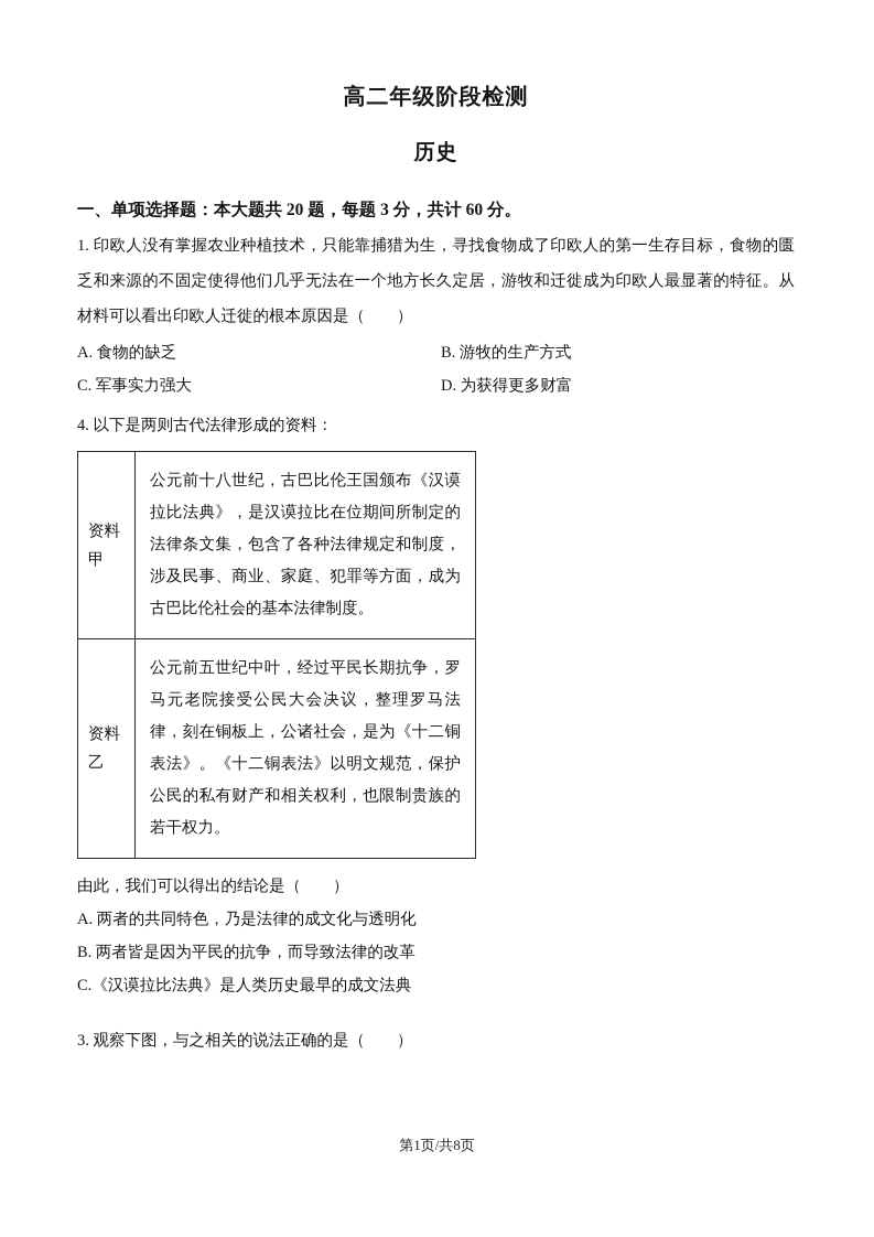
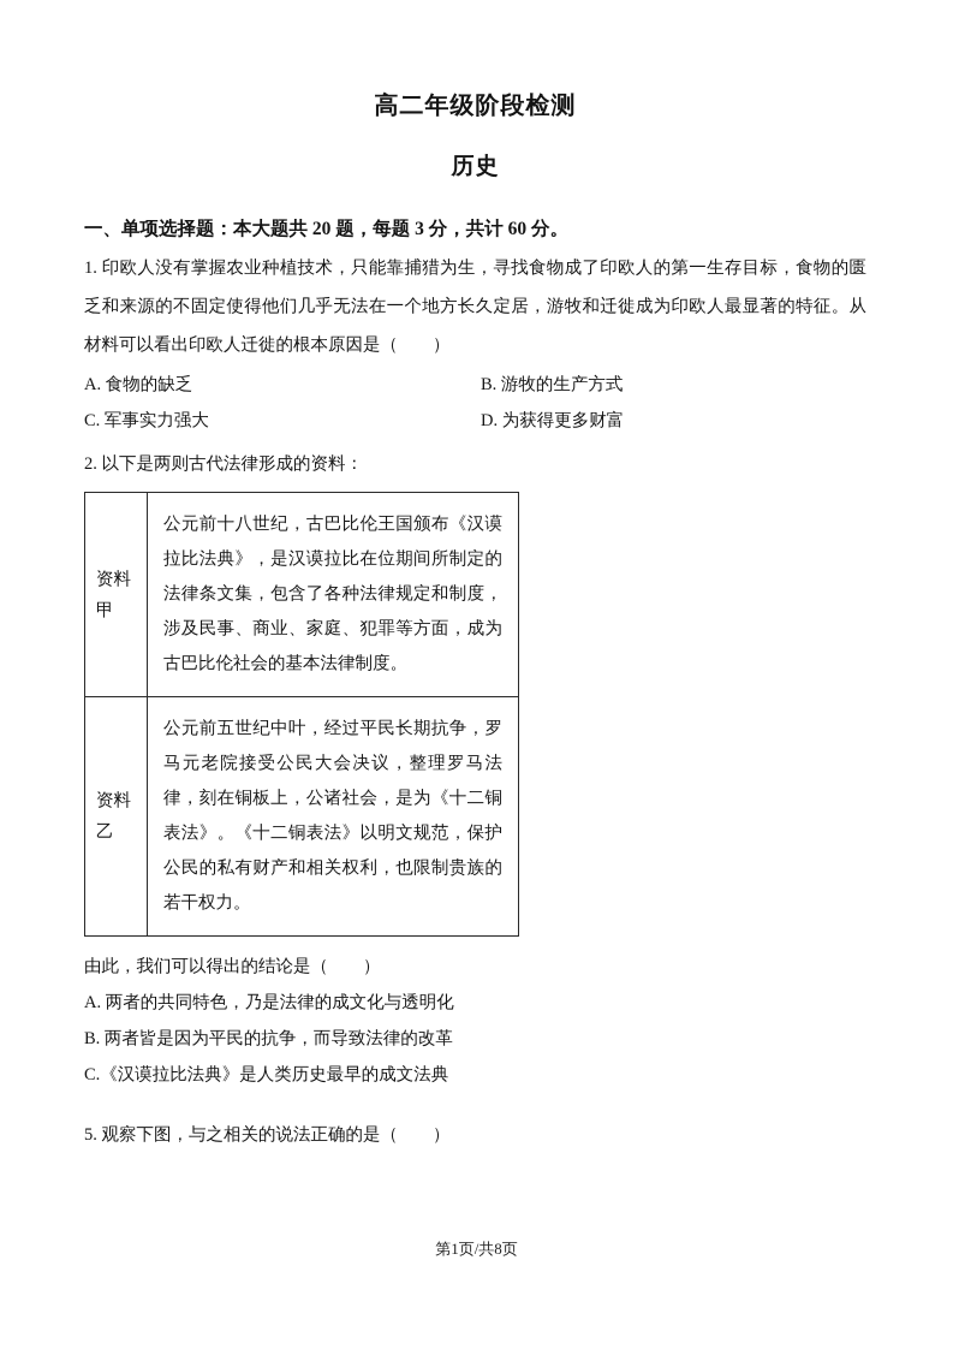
  高二年级阶段检测
  历史
  一、单项选择题：本大题共 20 题，每题 3 分，共计 60 分。
  1. 印欧人没有掌握农业种植技术，只能靠捕猎为生，寻找食物成了印欧人的第一生存目标，食物的匮乏和来源的不固定使得他们几乎无法在一个地方长久定居，游牧和迁徙成为印欧人最显著的特征。从材料可以看出印欧人迁徙的根本原因是（ ）
  A. 食物的缺乏
  B. 游牧的生产方式
  C. 军事实力强大
  D. 为获得更多财富
- 4. 以下是两则古代法律形成的资料：
+ 2. 以下是两则古代法律形成的资料：
  资料甲	公元前十八世纪，古巴比伦王国颁布《汉谟拉比法典》，是汉谟拉比在位期间所制定的法律条文集，包含了各种法律规定和制度，涉及民事、商业、家庭、犯罪等方面，成为古巴比伦社会的基本法律制度。
  资料乙	公元前五世纪中叶，经过平民长期抗争，罗马元老院接受公民大会决议，整理罗马法律，刻在铜板上，公诸社会，是为《十二铜表法》。《十二铜表法》以明文规范，保护公民的私有财产和相关权利，也限制贵族的若干权力。
  由此，我们可以得出的结论是（ ）
  A. 两者的共同特色，乃是法律的成文化与透明化
  B. 两者皆是因为平民的抗争，而导致法律的改革
  C.《汉谟拉比法典》是人类历史最早的成文法典
- 3. 观察下图，与之相关的说法正确的是（ ）
+ 5. 观察下图，与之相关的说法正确的是（ ）
  第1页/共8页
